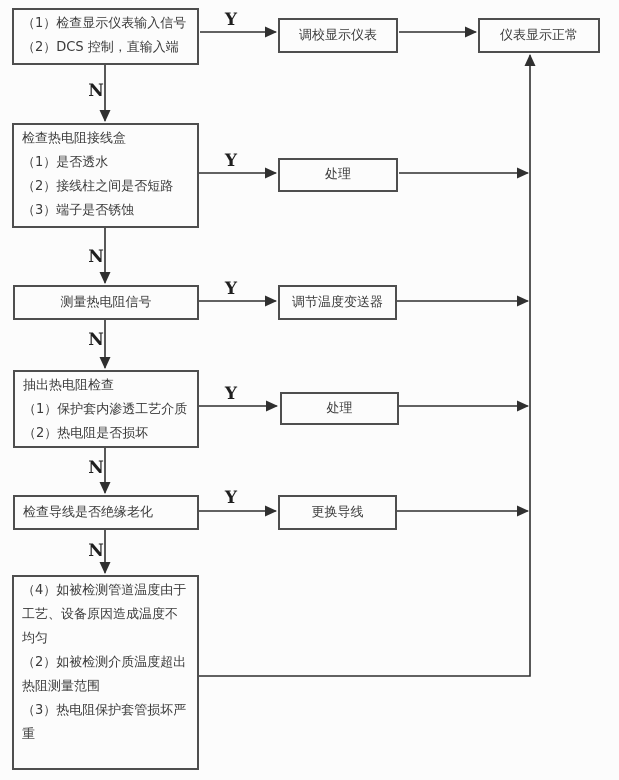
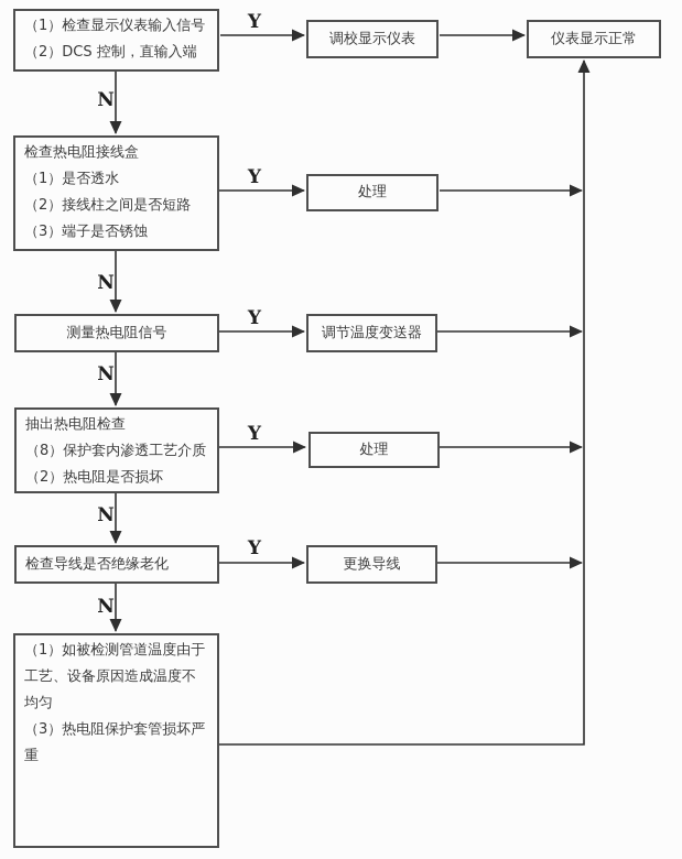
  （1）检查显示仪表输入信号
  （2）DCS 控制，直输入端
  检查热电阻接线盒
  （1）是否透水
  （2）接线柱之间是否短路
  （3）端子是否锈蚀
  测量热电阻信号
  抽出热电阻检查
- （1）保护套内渗透工艺介质
+ （8）保护套内渗透工艺介质
  （2）热电阻是否损坏
  检查导线是否绝缘老化
- （4）如被检测管道温度由于工艺、设备原因造成温度不均匀
+ （1）如被检测管道温度由于工艺、设备原因造成温度不均匀
- （2）如被检测介质温度超出热阻测量范围
  （3）热电阻保护套管损坏严重
  调校显示仪表
  处理
  调节温度变送器
  处理
  更换导线
  仪表显示正常
  Y
  Y
  Y
  Y
  Y
  N
  N
  N
  N
  N
